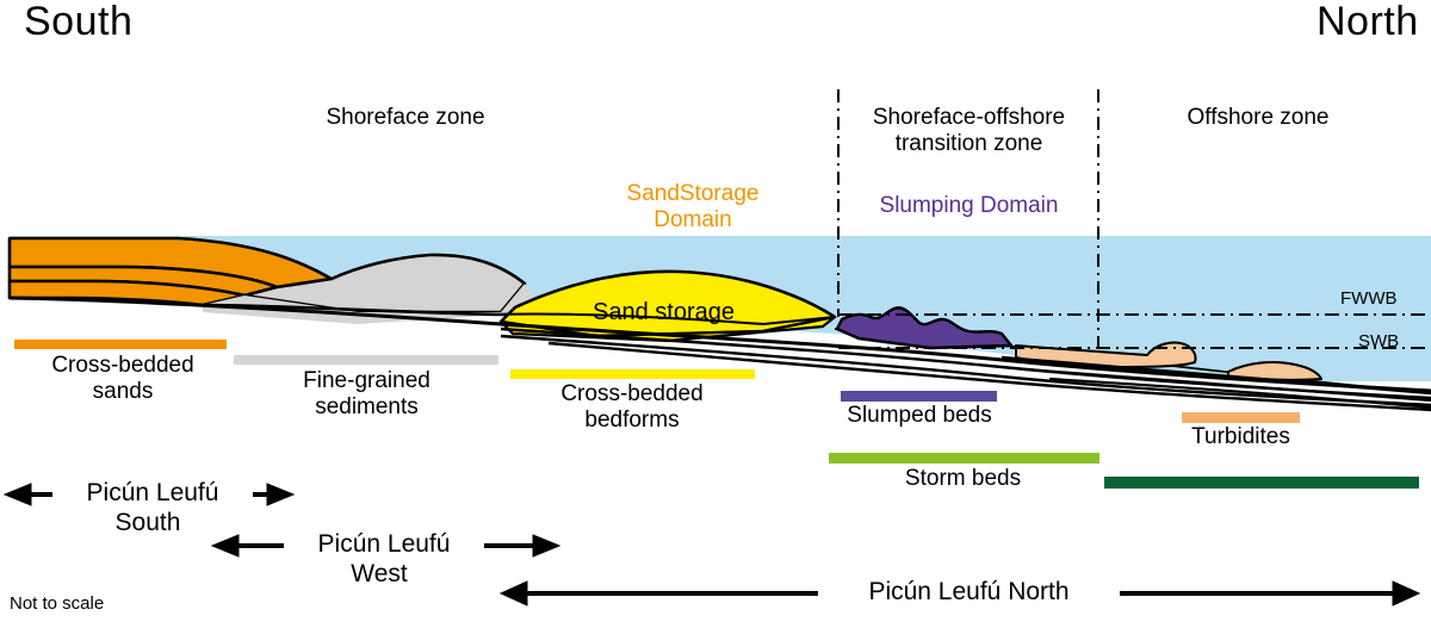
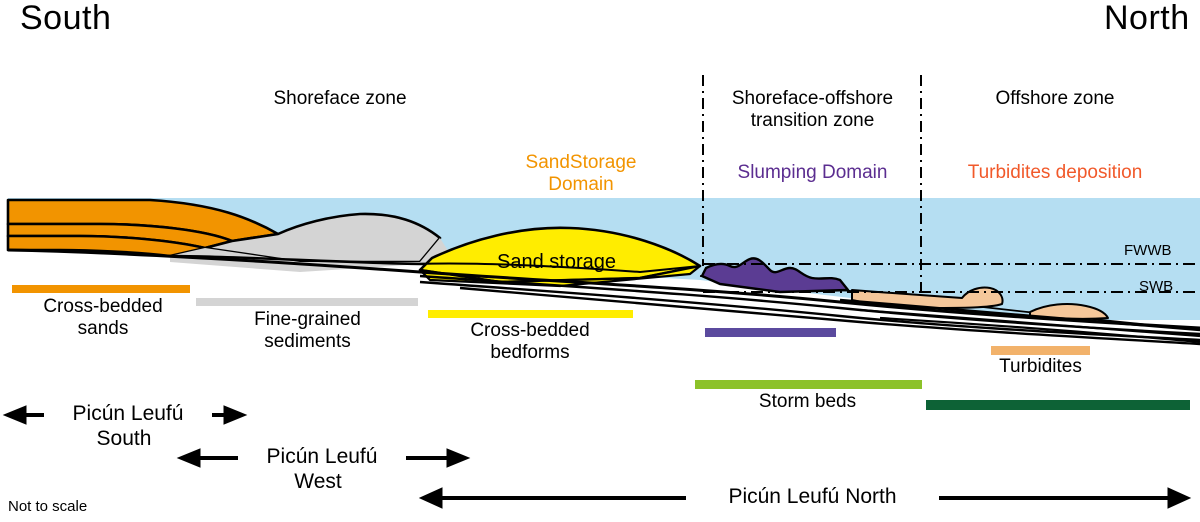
  South
  North
  Shoreface zone
  Shoreface-offshore
  transition zone
  Offshore zone
  SandStorage
  Domain
  Slumping Domain
+ Turbidites deposition
  Sand storage
  FWWB
  SWB
  Cross-bedded
  sands
  Fine-grained
  sediments
  Cross-bedded
  bedforms
- Slumped beds
  Storm beds
  Turbidites
  Picún Leufú
  South
  Picún Leufú
  West
  Picún Leufú North
  Not to scale
